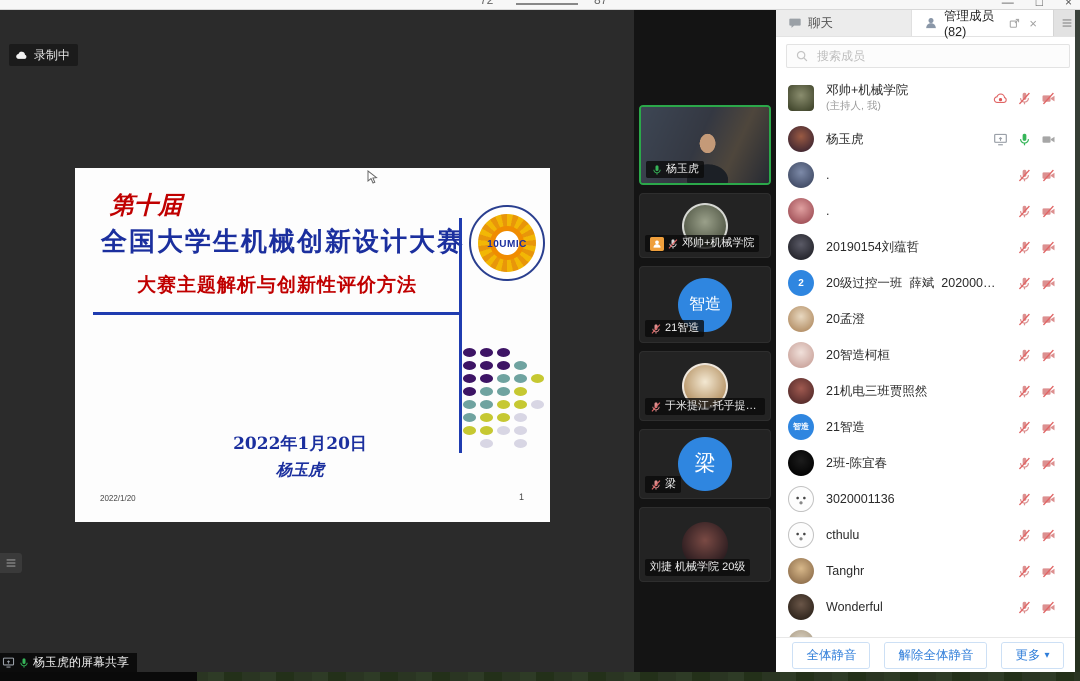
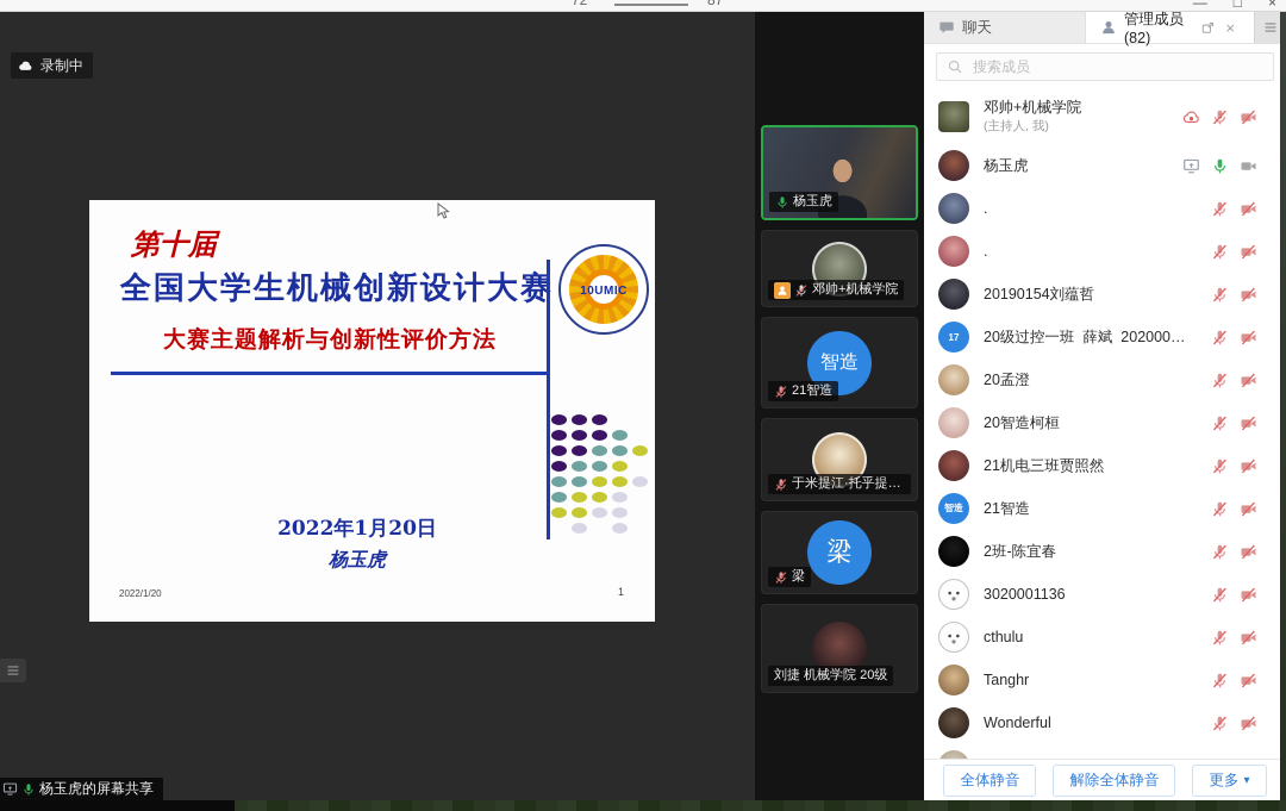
  72
  87
  —
  □
  ×
  录制中
  第十届
  全国大学生机械创新设计大赛
  大赛主题解析与创新性评价方法
  10UMIC
  2022年1月20日
  杨玉虎
  2022/1/20
  1
  杨玉虎的屏幕共享
  杨玉虎
  邓帅+机械学院
  智造
  21智造
  梁
  梁
  刘捷 机械学院 20级
  聊天
  管理成员(82)
  ×
  搜索成员
  邓帅+机械学院
  (主持人, 我)
  杨玉虎
  .
  .
  20190154刘蕴哲
- 2
+ 17
  20级过控一班 薛斌 20200017
  20孟澄
  20智造柯桓
  21机电三班贾照然
  智造
  21智造
  2班-陈宜春
  3020001136
  cthulu
  Tanghr
  Wonderful
  全体静音
  解除全体静音
  更多
  ▾
